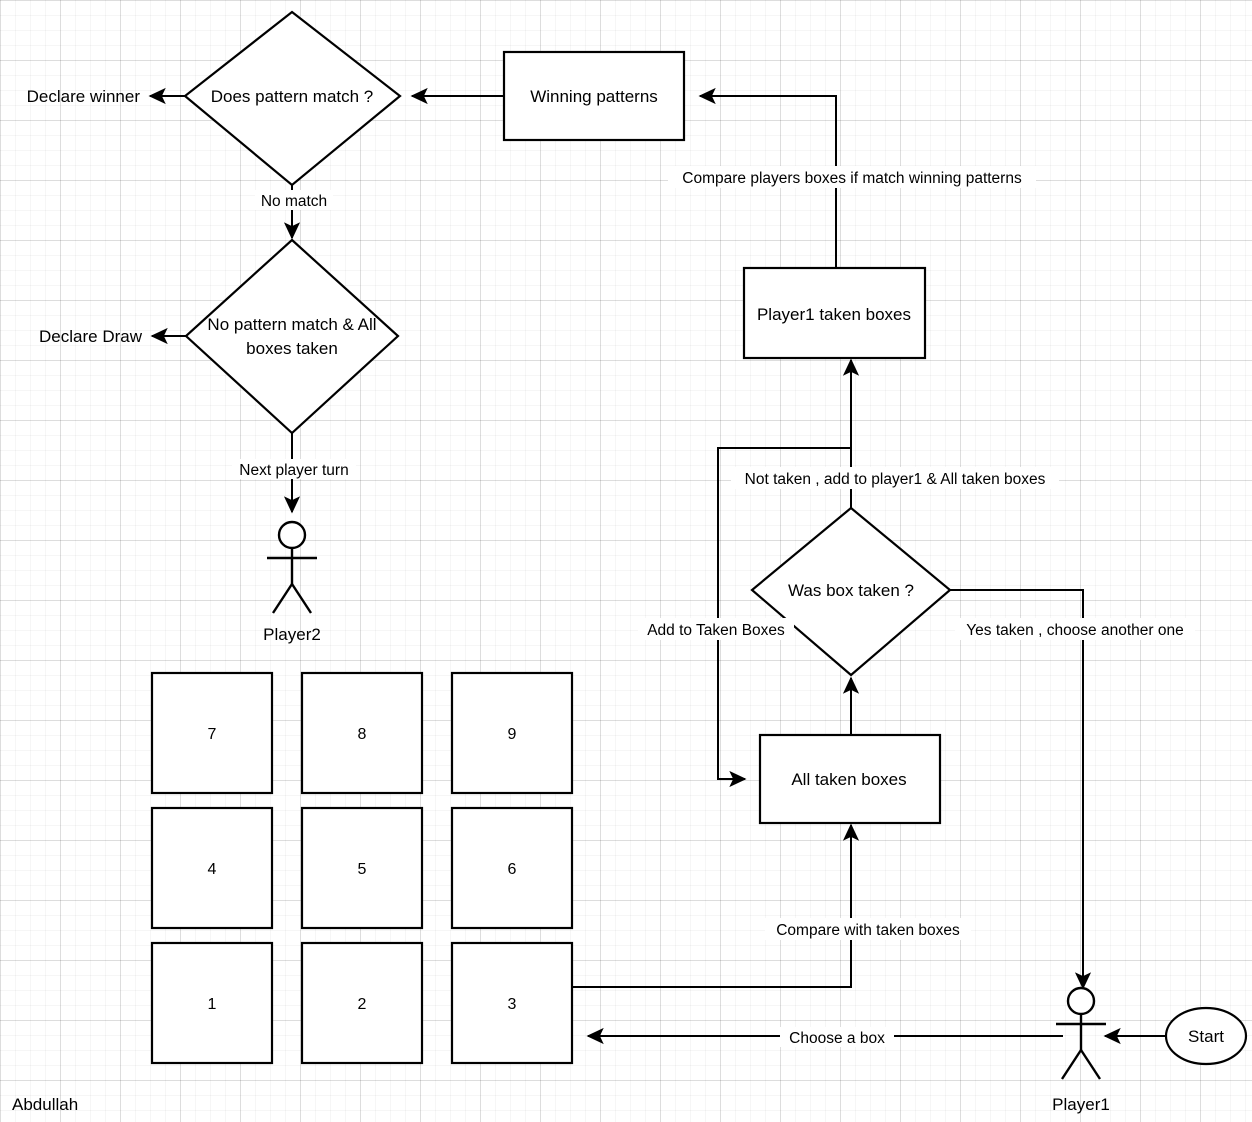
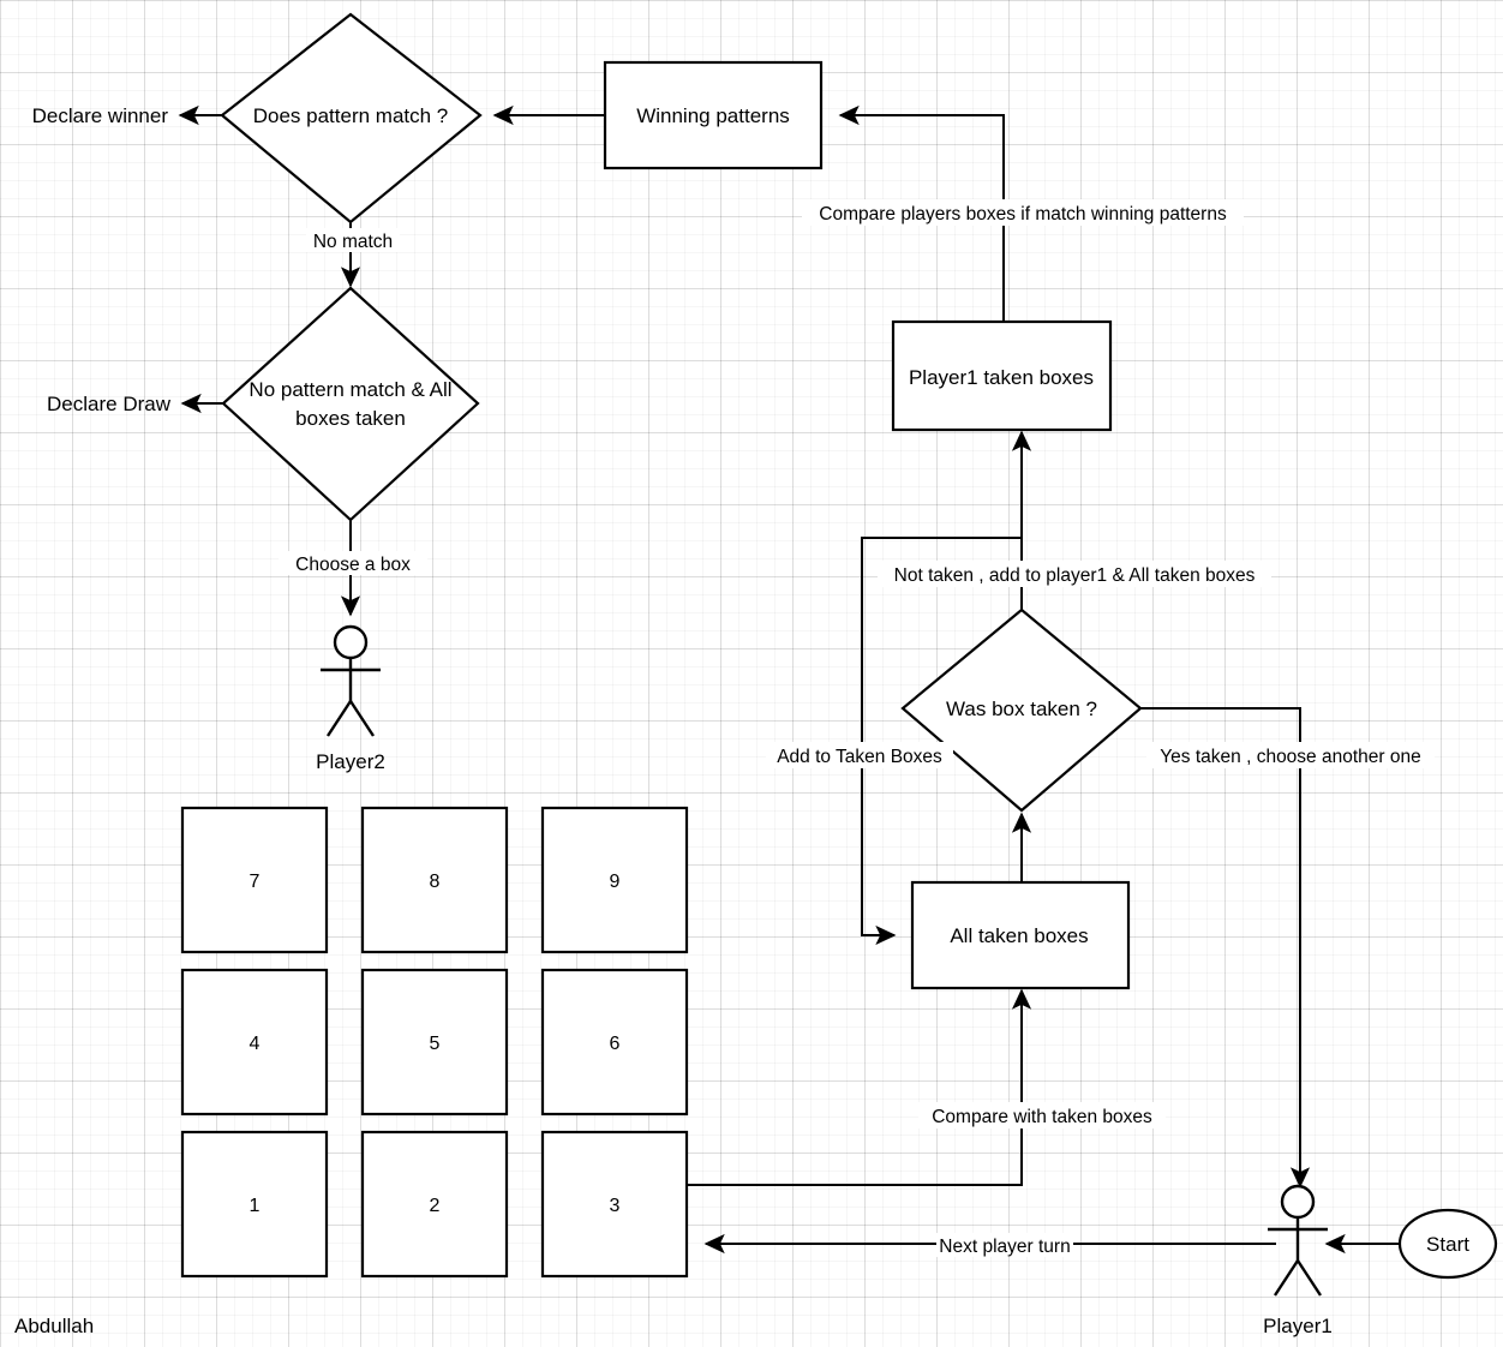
  Does pattern match ?
  No pattern match & All
  boxes taken
  Winning patterns
  Player1 taken boxes
  Was box taken ?
  All taken boxes
  Start
  Player1
  Player2
  Declare winner
  Declare Draw
  7
  8
  9
  4
  5
  6
  1
  2
  3
  No match
- Next player turn
+ Choose a box
  Compare players boxes if match winning patterns
  Not taken , add to player1 & All taken boxes
  Add to Taken Boxes
  Yes taken , choose another one
  Compare with taken boxes
- Choose a box
+ Next player turn
  Abdullah
